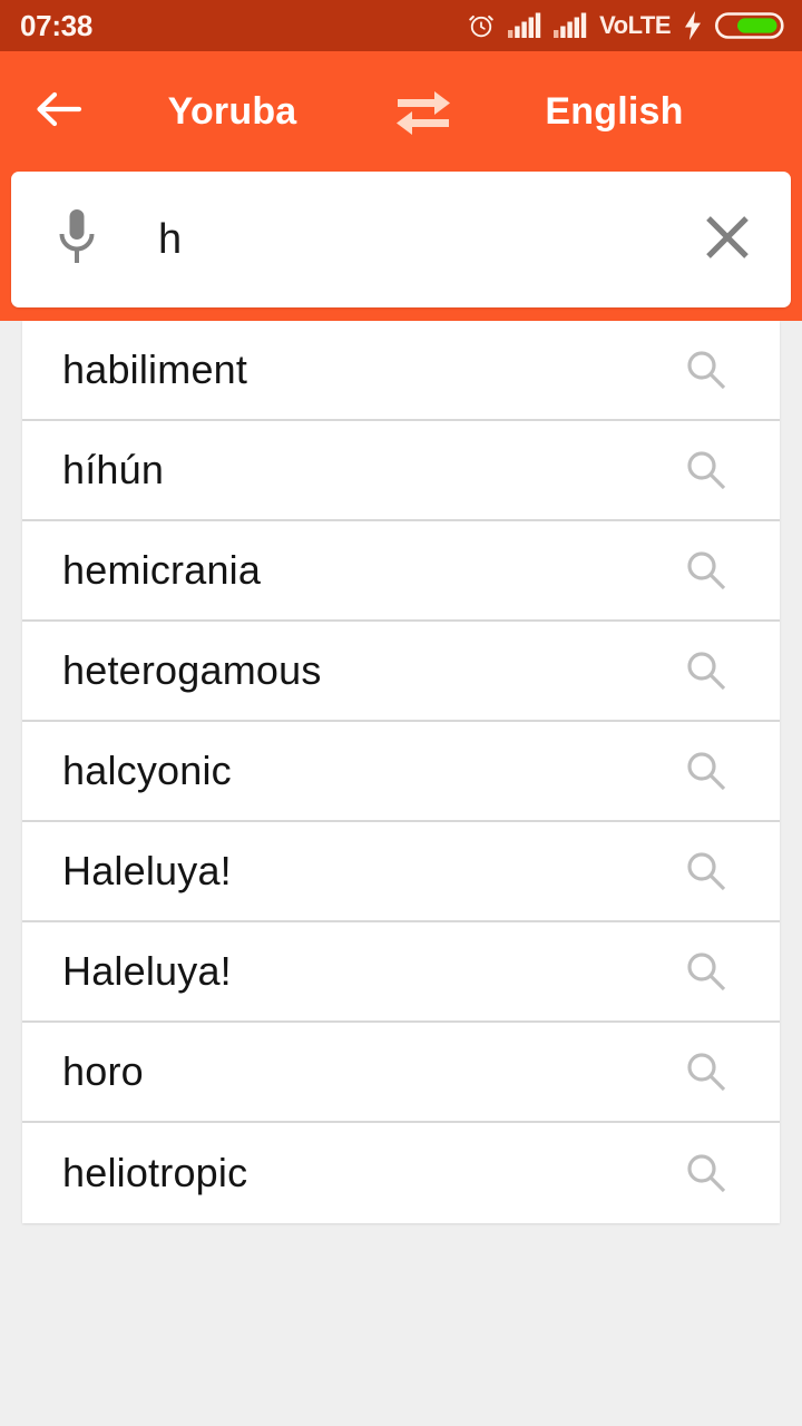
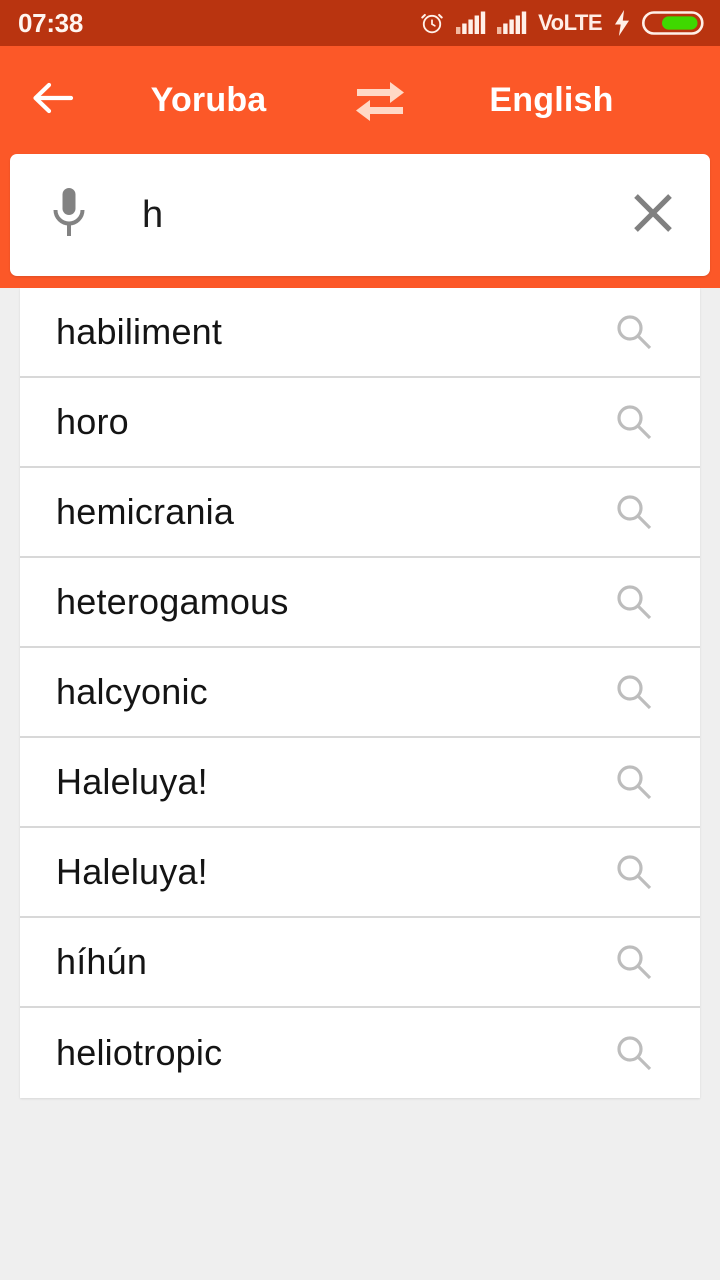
  07:38
  VoLTE
  Yoruba
  English
  h
  habiliment
- híhún
+ horo
  hemicrania
  heterogamous
  halcyonic
  Haleluya!
  Haleluya!
- horo
+ híhún
  heliotropic
